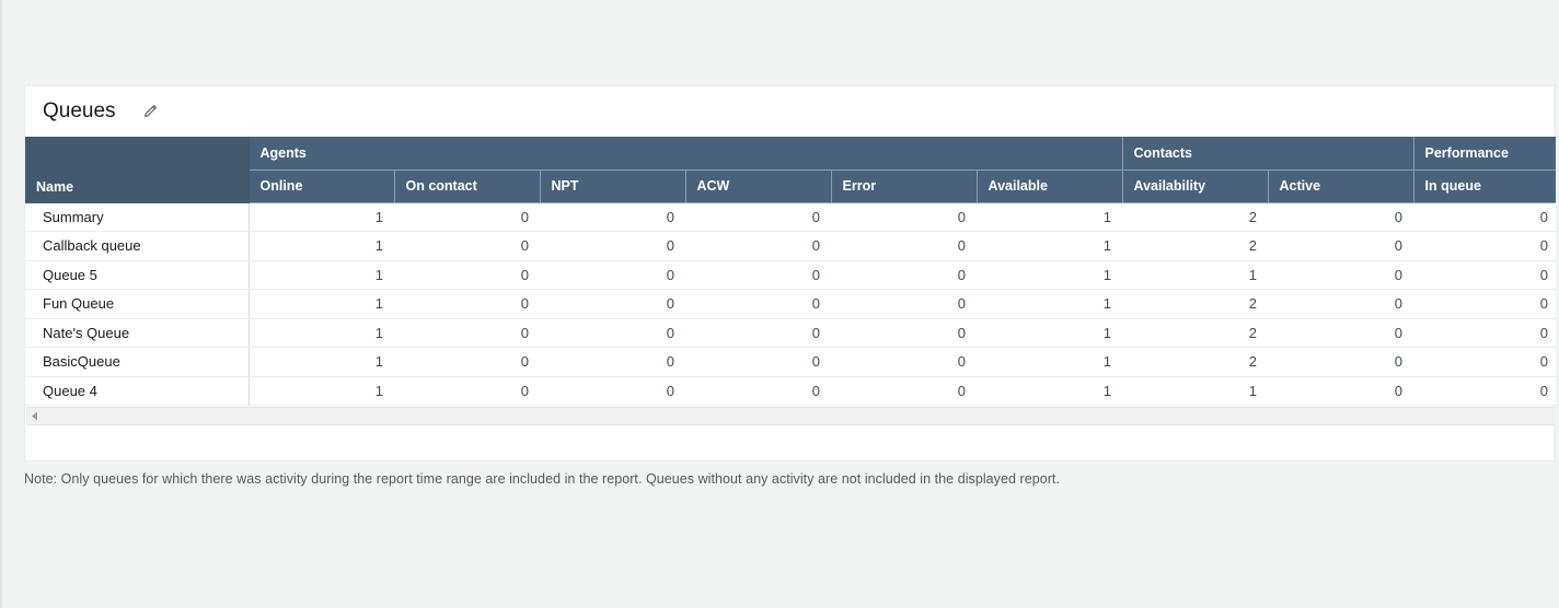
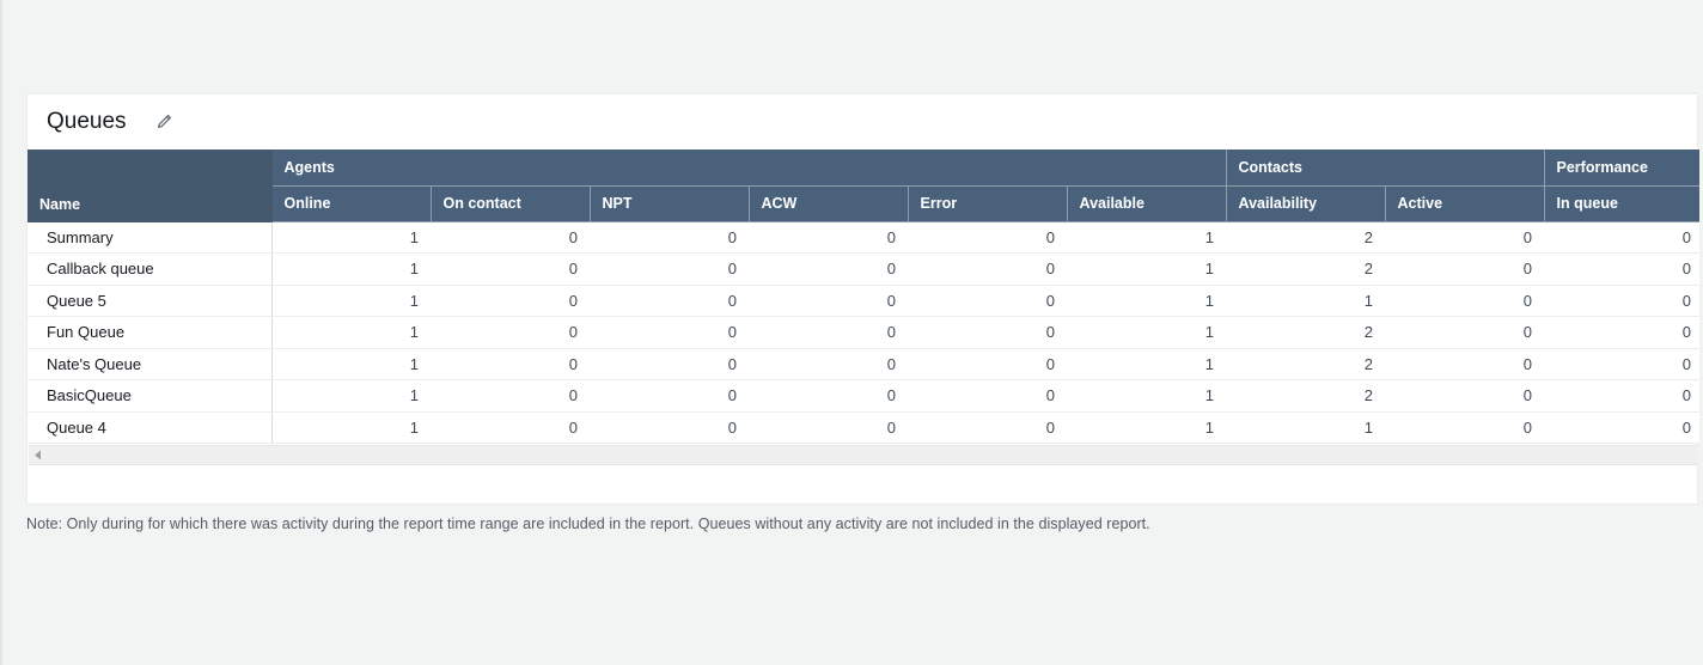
  Queues
  Name	Agents	Contacts	Performance
  Online	On contact	NPT	ACW	Error	Available	Availability	Active	In queue
  Summary	1	0	0	0	0	1	2	0	0
  Callback queue	1	0	0	0	0	1	2	0	0
  Queue 5	1	0	0	0	0	1	1	0	0
  Fun Queue	1	0	0	0	0	1	2	0	0
  Nate's Queue	1	0	0	0	0	1	2	0	0
  BasicQueue	1	0	0	0	0	1	2	0	0
  Queue 4	1	0	0	0	0	1	1	0	0
- Note: Only queues for which there was activity during the report time range are included in the report. Queues without any activity are not included in the displayed report.
+ Note: Only during for which there was activity during the report time range are included in the report. Queues without any activity are not included in the displayed report.
